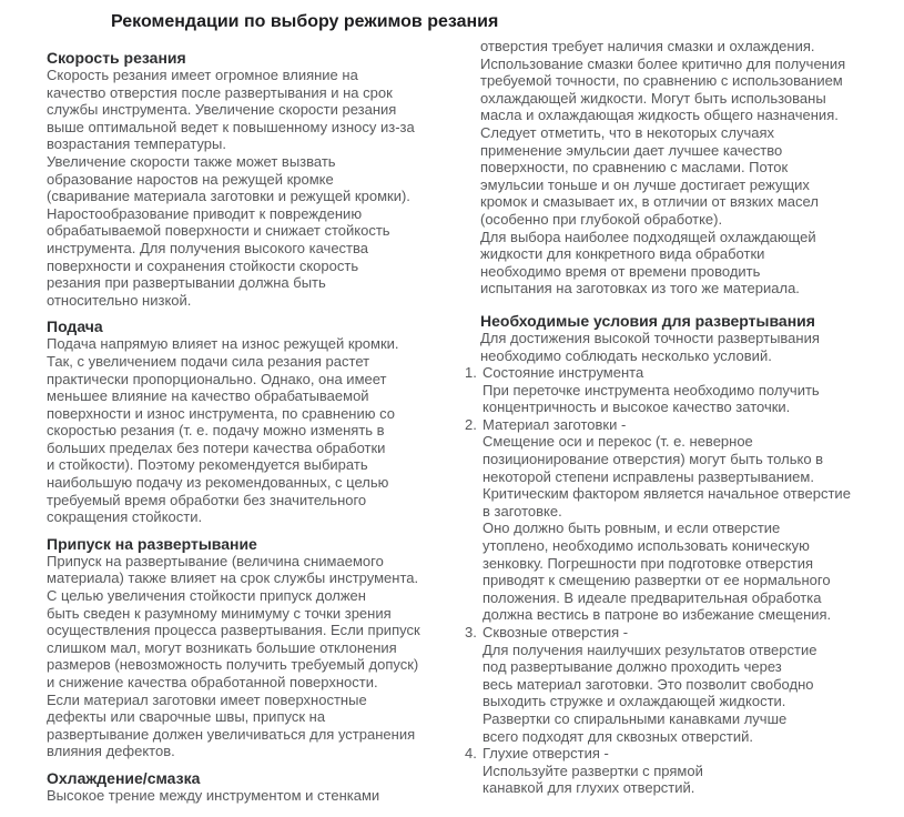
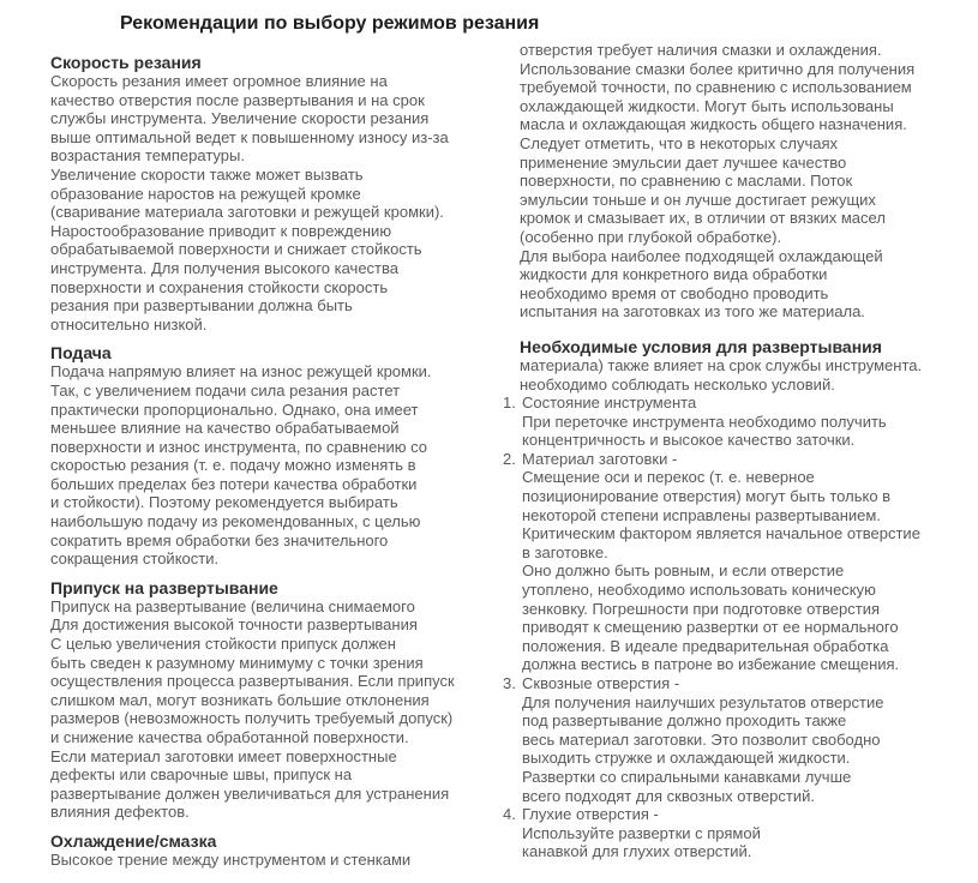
  Рекомендации по выбору режимов резания
  Скорость резания
  Скорость резания имеет огромное влияние на
  качество отверстия после развертывания и на срок
  службы инструмента. Увеличение скорости резания
  выше оптимальной ведет к повышенному износу из-за
  возрастания температуры.
  Увеличение скорости также может вызвать
  образование наростов на режущей кромке
  (сваривание материала заготовки и режущей кромки).
  Наростообразование приводит к повреждению
  обрабатываемой поверхности и снижает стойкость
  инструмента. Для получения высокого качества
  поверхности и сохранения стойкости скорость
  резания при развертывании должна быть
  относительно низкой.
  Подача
  Подача напрямую влияет на износ режущей кромки.
  Так, с увеличением подачи сила резания растет
  практически пропорционально. Однако, она имеет
  меньшее влияние на качество обрабатываемой
  поверхности и износ инструмента, по сравнению со
  скоростью резания (т. е. подачу можно изменять в
  больших пределах без потери качества обработки
  и стойкости). Поэтому рекомендуется выбирать
  наибольшую подачу из рекомендованных, с целью
- требуемый время обработки без значительного
+ сократить время обработки без значительного
  сокращения стойкости.
  Припуск на развертывание
  Припуск на развертывание (величина снимаемого
- материала) также влияет на срок службы инструмента.
+ Для достижения высокой точности развертывания
  С целью увеличения стойкости припуск должен
  быть сведен к разумному минимуму с точки зрения
  осуществления процесса развертывания. Если припуск
  слишком мал, могут возникать большие отклонения
  размеров (невозможность получить требуемый допуск)
  и снижение качества обработанной поверхности.
  Если материал заготовки имеет поверхностные
  дефекты или сварочные швы, припуск на
  развертывание должен увеличиваться для устранения
  влияния дефектов.
  Охлаждение/смазка
  Высокое трение между инструментом и стенками
  отверстия требует наличия смазки и охлаждения.
  Использование смазки более критично для получения
  требуемой точности, по сравнению с использованием
  охлаждающей жидкости. Могут быть использованы
  масла и охлаждающая жидкость общего назначения.
  Следует отметить, что в некоторых случаях
  применение эмульсии дает лучшее качество
  поверхности, по сравнению с маслами. Поток
  эмульсии тоньше и он лучше достигает режущих
  кромок и смазывает их, в отличии от вязких масел
  (особенно при глубокой обработке).
  Для выбора наиболее подходящей охлаждающей
  жидкости для конкретного вида обработки
- необходимо время от времени проводить
+ необходимо время от свободно проводить
  испытания на заготовках из того же материала.
  Необходимые условия для развертывания
- Для достижения высокой точности развертывания
+ материала) также влияет на срок службы инструмента.
  необходимо соблюдать несколько условий.
  1.
  Состояние инструмента
  При переточке инструмента необходимо получить
  концентричность и высокое качество заточки.
  2.
  Материал заготовки -
  Смещение оси и перекос (т. е. неверное
  позиционирование отверстия) могут быть только в
  некоторой степени исправлены развертыванием.
  Критическим фактором является начальное отверстие
  в заготовке.
  Оно должно быть ровным, и если отверстие
  утоплено, необходимо использовать коническую
  зенковку. Погрешности при подготовке отверстия
  приводят к смещению развертки от ее нормального
  положения. В идеале предварительная обработка
  должна вестись в патроне во избежание смещения.
  3.
  Сквозные отверстия -
  Для получения наилучших результатов отверстие
- под развертывание должно проходить через
+ под развертывание должно проходить также
  весь материал заготовки. Это позволит свободно
  выходить стружке и охлаждающей жидкости.
  Развертки со спиральными канавками лучше
  всего подходят для сквозных отверстий.
  4.
  Глухие отверстия -
  Используйте развертки с прямой
  канавкой для глухих отверстий.
